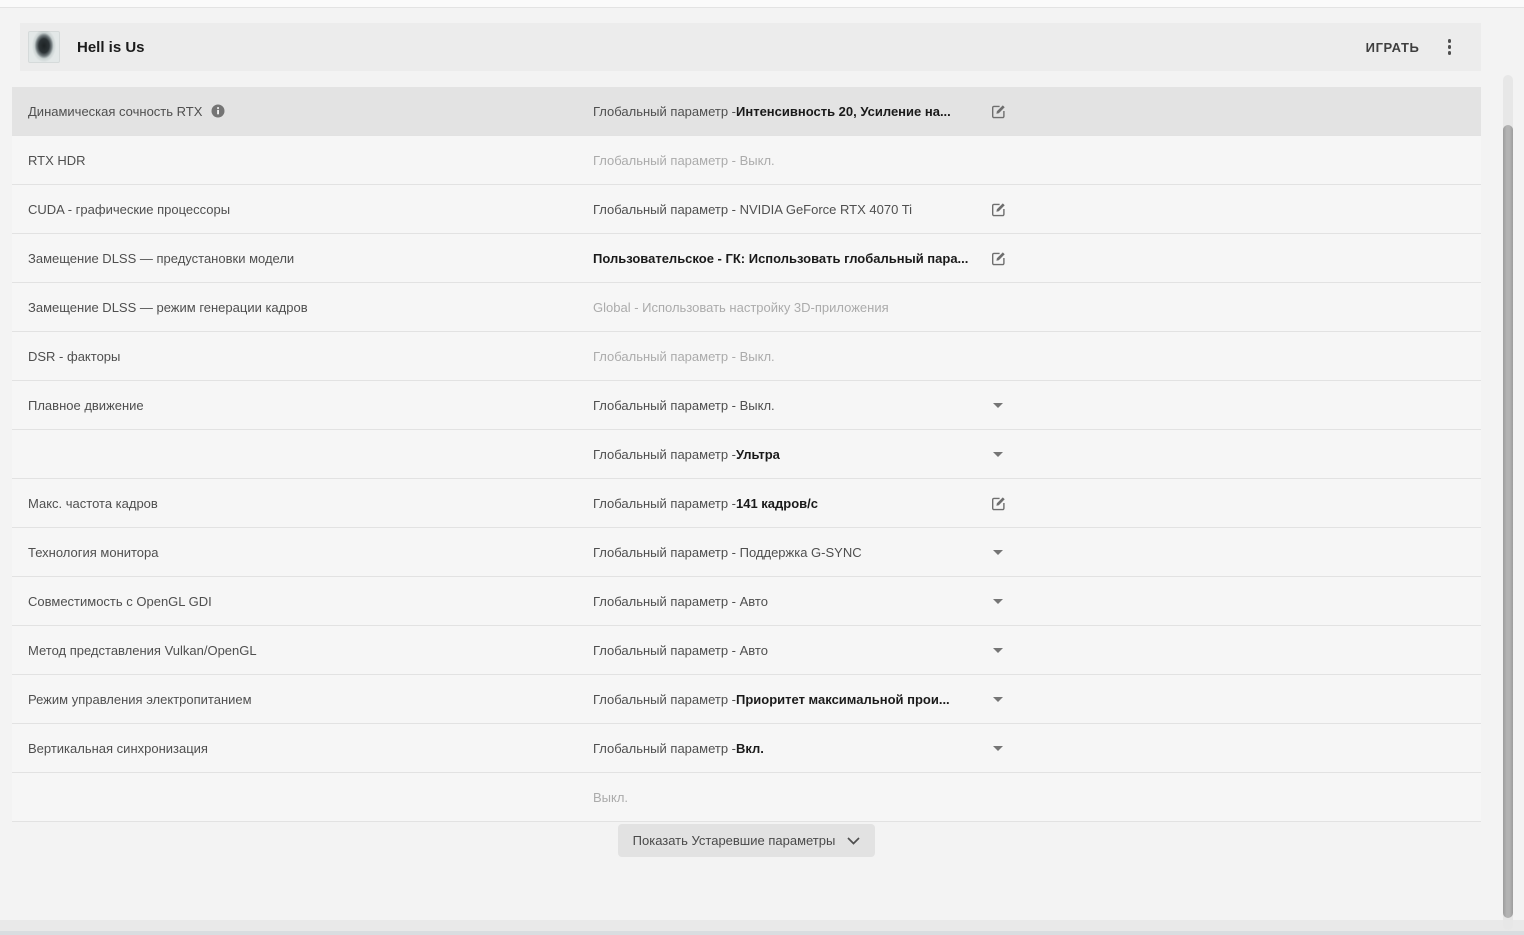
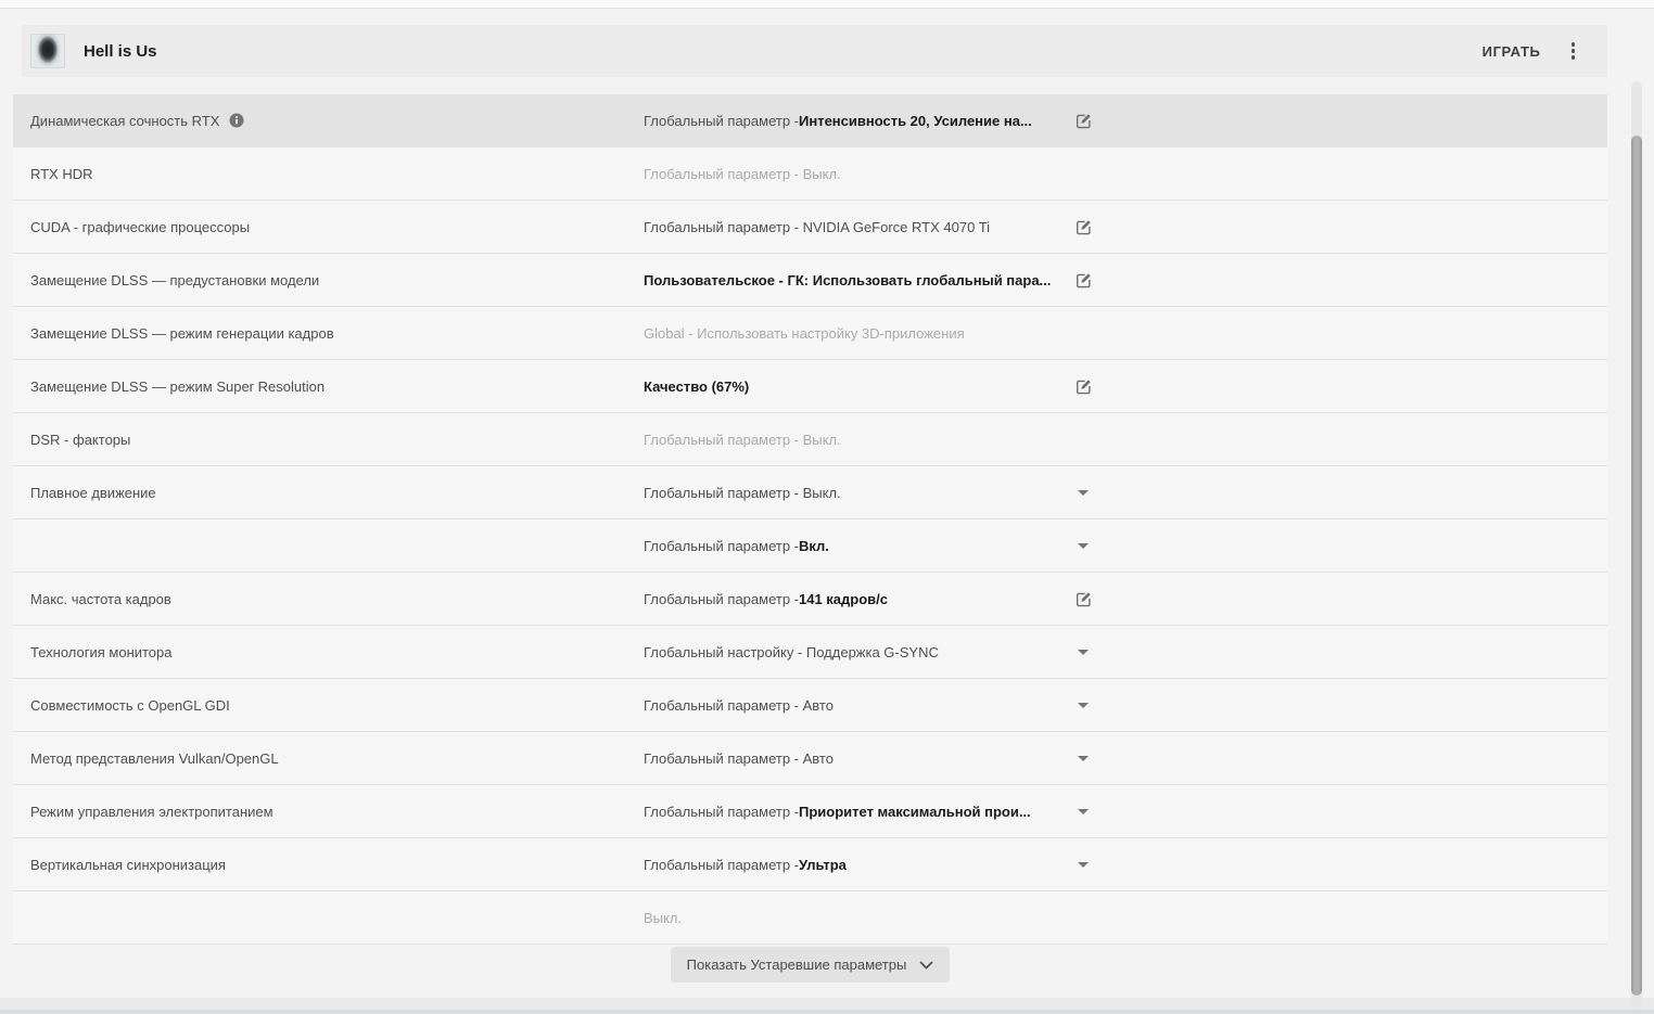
  Hell is Us
  ИГРАТЬ
  Динамическая сочность RTX
  Глобальный параметр -
  Интенсивность 20, Усиление на...
  RTX HDR
  Глобальный параметр - Выкл.
  CUDA - графические процессоры
  Глобальный параметр - NVIDIA GeForce RTX 4070 Ti
  Замещение DLSS — предустановки модели
  Пользовательское - ГК: Использовать глобальный пара...
  Замещение DLSS — режим генерации кадров
  Global - Использовать настройку 3D-приложения
+ Замещение DLSS — режим Super Resolution
+ Качество (67%)
  DSR - факторы
  Глобальный параметр - Выкл.
  Плавное движение
  Глобальный параметр - Выкл.
  Глобальный параметр -
- Ультра
+ Вкл.
  Макс. частота кадров
  Глобальный параметр -
  141 кадров/с
  Технология монитора
- Глобальный параметр - Поддержка G-SYNC
+ Глобальный настройку - Поддержка G-SYNC
  Совместимость с OpenGL GDI
  Глобальный параметр - Авто
  Метод представления Vulkan/OpenGL
  Глобальный параметр - Авто
  Режим управления электропитанием
  Глобальный параметр -
  Приоритет максимальной прои...
  Вертикальная синхронизация
  Глобальный параметр -
- Вкл.
+ Ультра
  Выкл.
  Показать Устаревшие параметры
